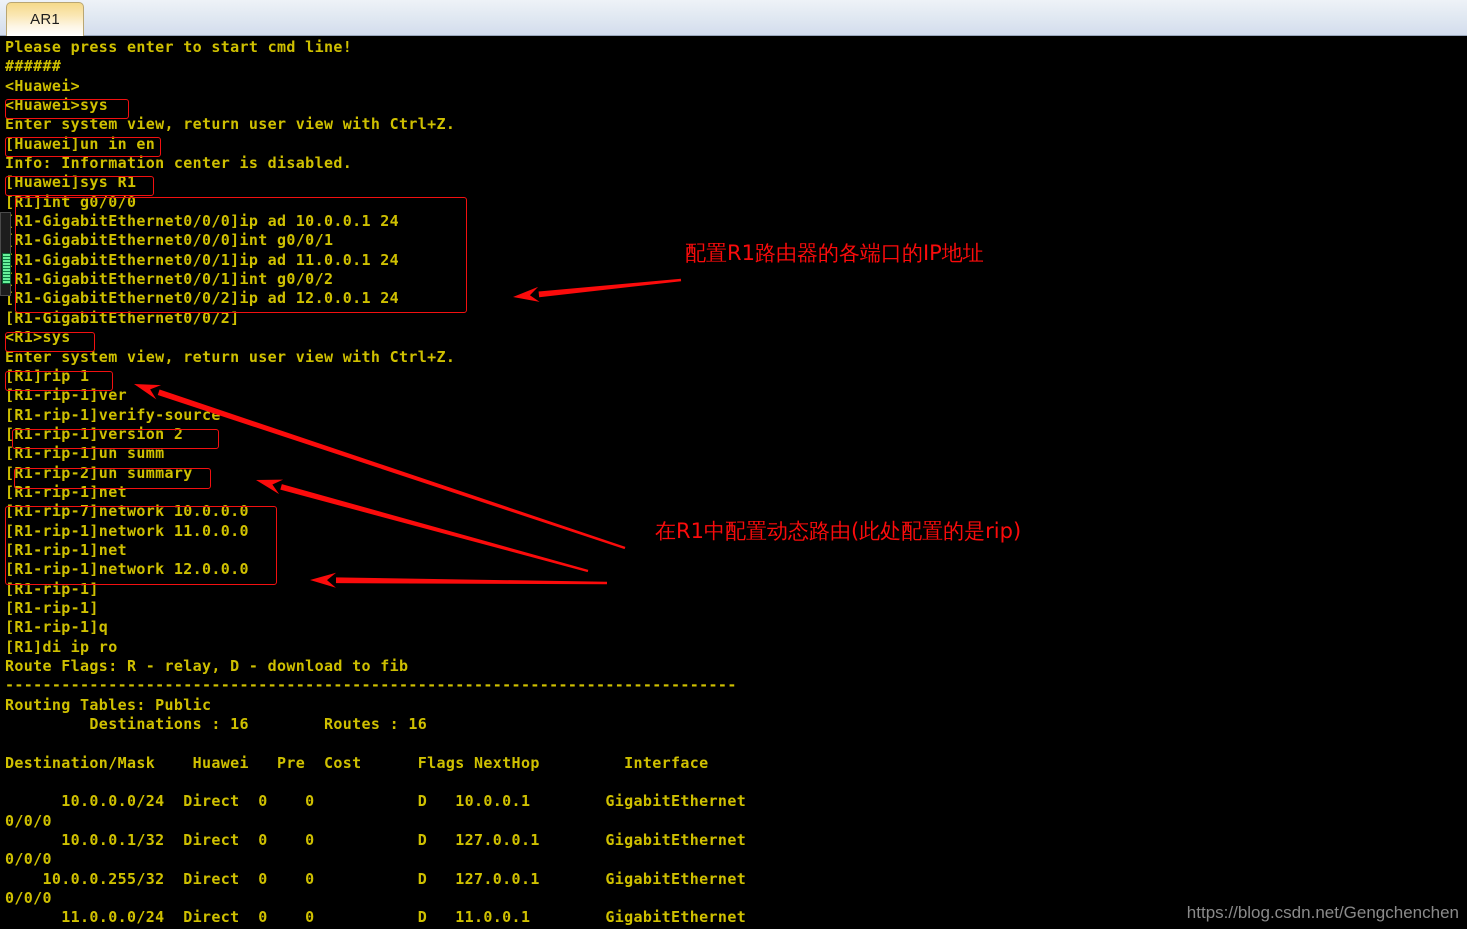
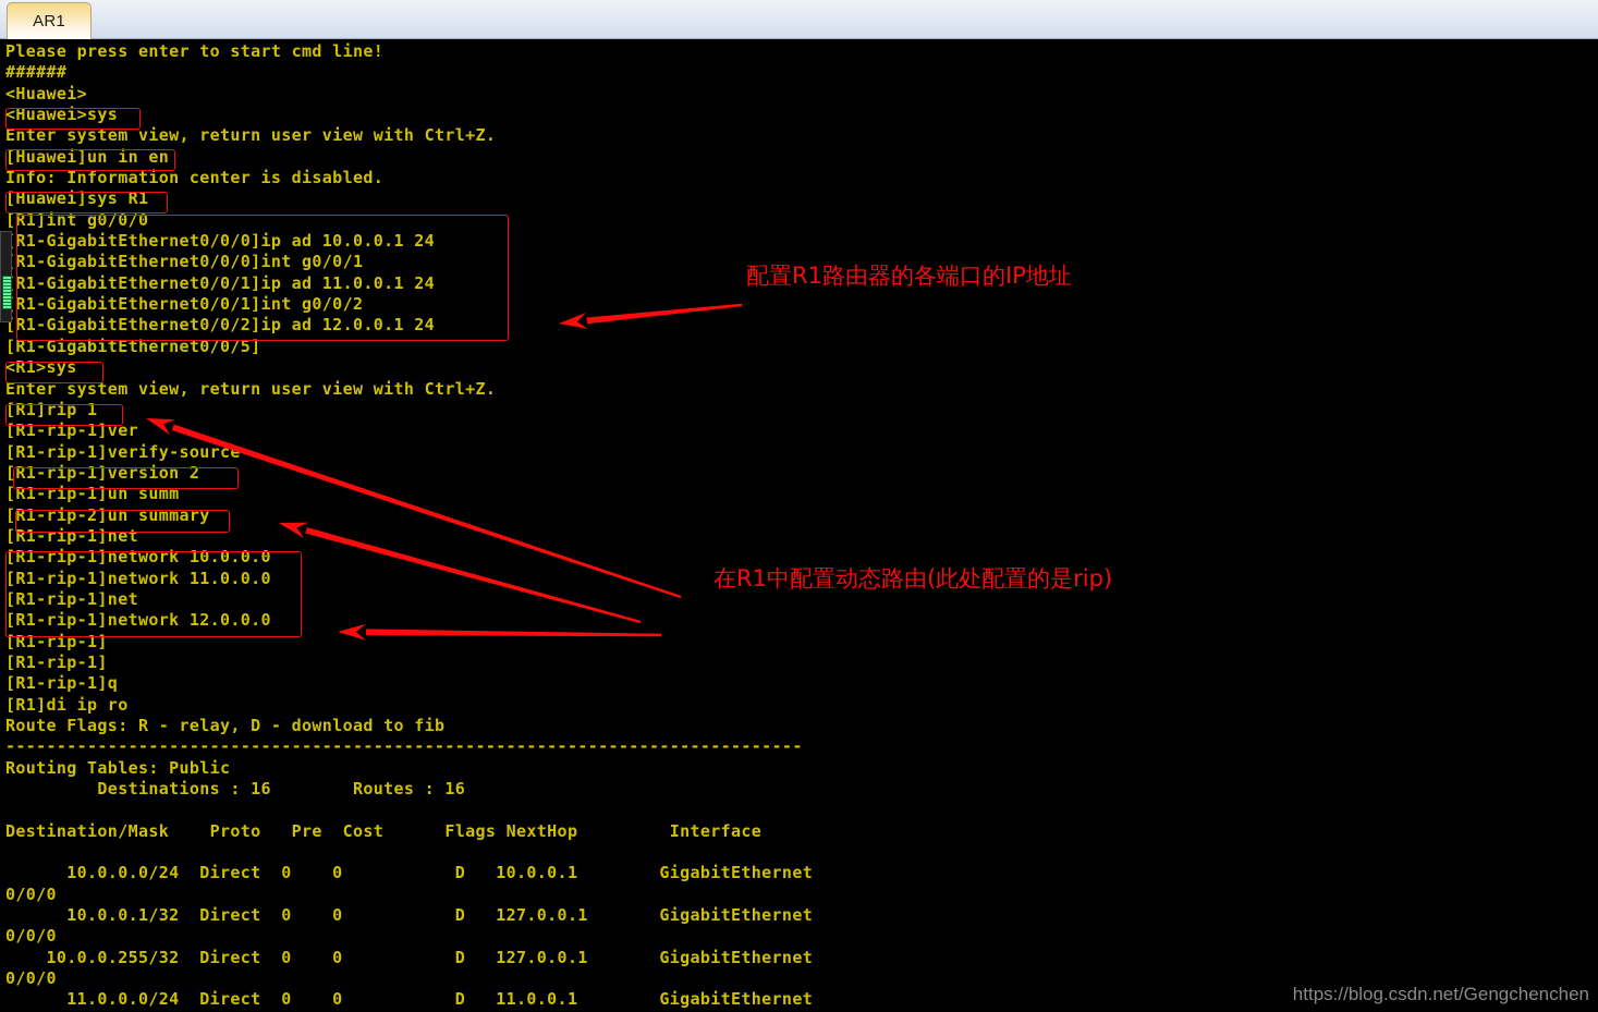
  AR1
  Please press enter to start cmd line!
  ######
  <Huawei>
  <Huawei>sys
  Enter system view, return user view with Ctrl+Z.
  [Huawei]un in en
  Info: Information center is disabled.
  [Huawei]sys R1
  [R1]int g0/0/0
  R1-GigabitEthernet0/0/0]ip ad 10.0.0.1 24
  R1-GigabitEthernet0/0/0]int g0/0/1
  R1-GigabitEthernet0/0/1]ip ad 11.0.0.1 24
  R1-GigabitEthernet0/0/1]int g0/0/2
  [R1-GigabitEthernet0/0/2]ip ad 12.0.0.1 24
- [R1-GigabitEthernet0/0/2]
+ [R1-GigabitEthernet0/0/5]
  <R1>sys
  Enter system view, return user view with Ctrl+Z.
  [R1]rip 1
  [R1-rip-1]ver
  [R1-rip-1]verify-source
  [R1-rip-1]version 2
  [R1-rip-1]un summ
  [R1-rip-2]un summary
  [R1-rip-1]net
- [R1-rip-7]network 10.0.0.0
+ [R1-rip-1]network 10.0.0.0
  [R1-rip-1]network 11.0.0.0
  [R1-rip-1]net
  [R1-rip-1]network 12.0.0.0
  [R1-rip-1]
  [R1-rip-1]
  [R1-rip-1]q
  [R1]di ip ro
  Route Flags: R - relay, D - download to fib
  ------------------------------------------------------------------------------
  Routing Tables: Public
  Destinations : 16 Routes : 16
- Destination/Mask Huawei Pre Cost Flags NextHop Interface
+ Destination/Mask Proto Pre Cost Flags NextHop Interface
  10.0.0.0/24 Direct 0 0 D 10.0.0.1 GigabitEthernet
  0/0/0
  10.0.0.1/32 Direct 0 0 D 127.0.0.1 GigabitEthernet
  0/0/0
  10.0.0.255/32 Direct 0 0 D 127.0.0.1 GigabitEthernet
  0/0/0
  11.0.0.0/24 Direct 0 0 D 11.0.0.1 GigabitEthernet
  配置R1路由器的各端口的IP地址
  在R1中配置动态路由(此处配置的是rip)
  https://blog.csdn.net/Gengchenchen
